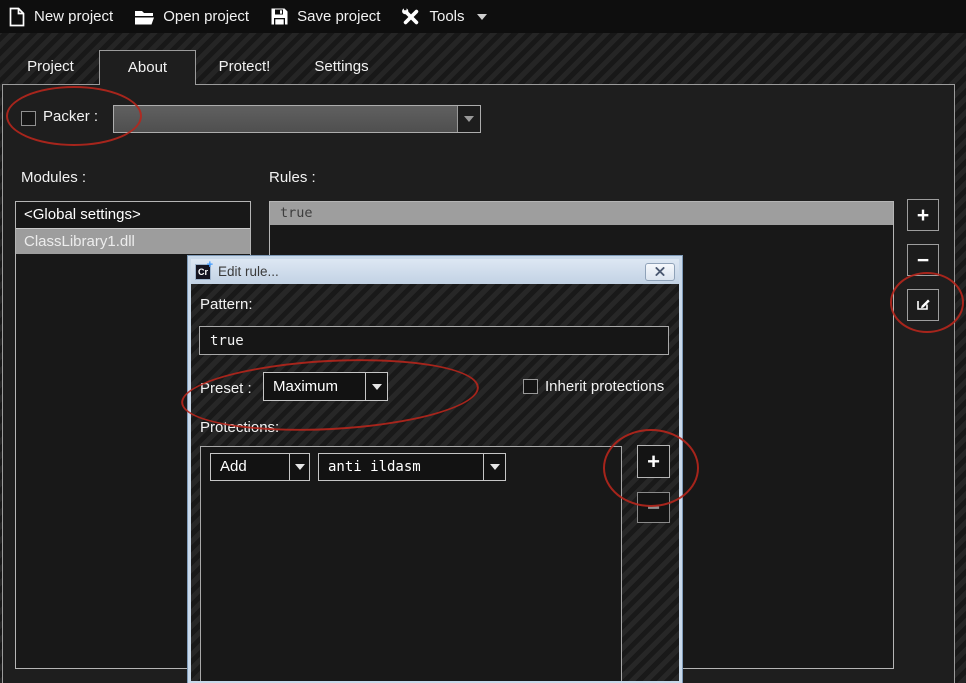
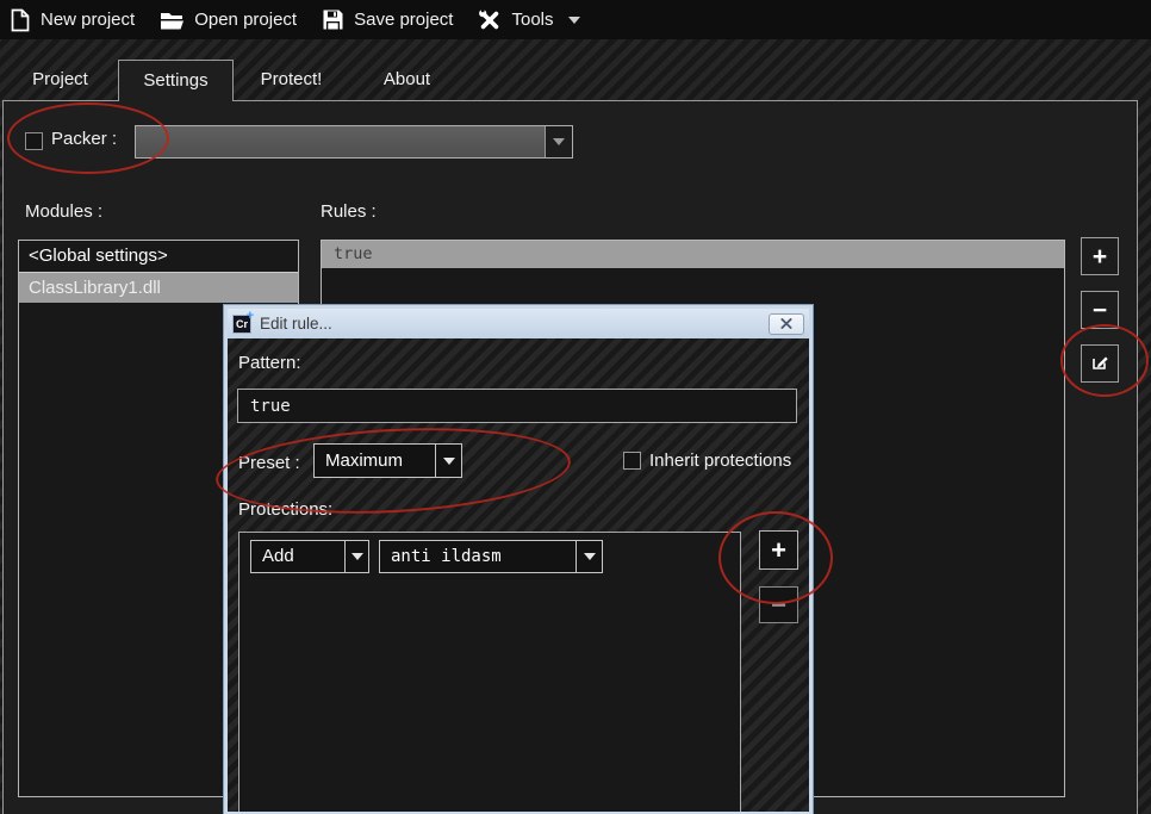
  New project
  Open project
  Save project
  Tools
  Packer :
  Modules :
  <Global settings>
  ClassLibrary1.dll
  Rules :
  true
  +
  −
  Project
- About
+ Settings
  Protect!
- Settings
+ About
  Cr
  +
  Edit rule...
  Pattern:
  true
  Preset :
  Maximum
  Inherit protections
  Protections:
  Add
  anti ildasm
  +
  −
